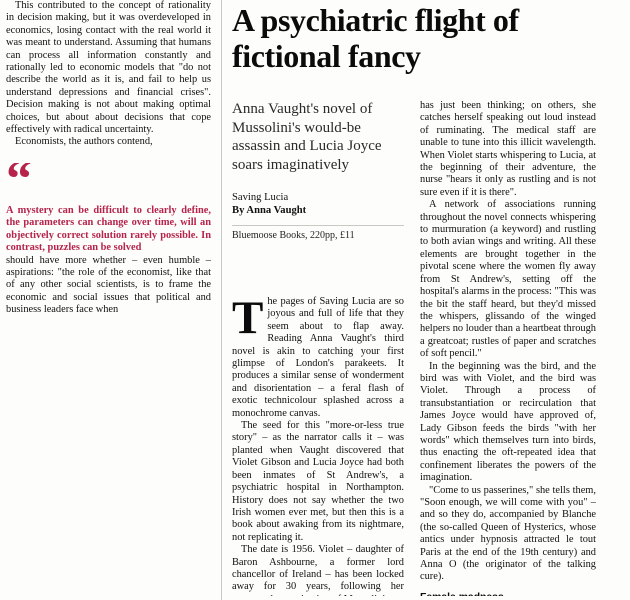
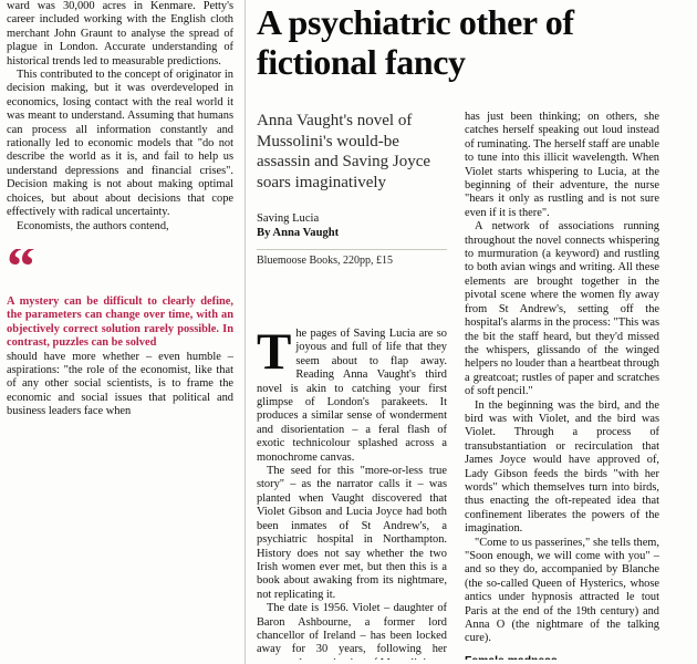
+ ward was 30,000 acres in Kenmare. Petty's career included working with the English cloth merchant John Graunt to analyse the spread of plague in London. Accurate understanding of historical trends led to measurable predictions.
- This contributed to the concept of rationality in decision making, but it was overdeveloped in economics, losing contact with the real world it was meant to understand. Assuming that humans can process all information constantly and rationally led to economic models that "do not describe the world as it is, and fail to help us understand depressions and financial crises". Decision making is not about making optimal choices, but about about decisions that cope effectively with radical uncertainty.
+ This contributed to the concept of originator in decision making, but it was overdeveloped in economics, losing contact with the real world it was meant to understand. Assuming that humans can process all information constantly and rationally led to economic models that "do not describe the world as it is, and fail to help us understand depressions and financial crises". Decision making is not about making optimal choices, but about about decisions that cope effectively with radical uncertainty.
  Economists, the authors contend,
  “
- A mystery can be difficult to clearly define, the parameters can change over time, will an objectively correct solution rarely possible. In contrast, puzzles can be solved
+ A mystery can be difficult to clearly define, the parameters can change over time, with an objectively correct solution rarely possible. In contrast, puzzles can be solved
  should have more whether – even humble – aspirations: "the role of the economist, like that of any other social scientists, is to frame the economic and social issues that political and business leaders face when
- A psychiatric flight of fictional fancy
+ A psychiatric other of fictional fancy
- Anna Vaught's novel of Mussolini's would-be assassin and Lucia Joyce soars imaginatively
+ Anna Vaught's novel of Mussolini's would-be assassin and Saving Joyce soars imaginatively
  Saving Lucia
  By Anna Vaught
- Bluemoose Books, 220pp, £11
+ Bluemoose Books, 220pp, £15
  T
  he pages of Saving Lucia are so joyous and full of life that they seem about to flap away. Reading Anna Vaught's third novel is akin to catching your first glimpse of London's parakeets. It produces a similar sense of wonderment and disorientation – a feral flash of exotic technicolour splashed across a monochrome canvas.
  The seed for this "more-or-less true story" – as the narrator calls it – was planted when Vaught discovered that Violet Gibson and Lucia Joyce had both been inmates of St Andrew's, a psychiatric hospital in Northampton. History does not say whether the two Irish women ever met, but then this is a book about awaking from its nightmare, not replicating it.
  The date is 1956. Violet – daughter of Baron Ashbourne, a former lord chancellor of Ireland – has been locked away for 30 years, following her
- has just been thinking; on others, she catches herself speaking out loud instead of ruminating. The medical staff are unable to tune into this illicit wavelength. When Violet starts whispering to Lucia, at the beginning of their adventure, the nurse "hears it only as rustling and is not sure even if it is there".
+ has just been thinking; on others, she catches herself speaking out loud instead of ruminating. The herself staff are unable to tune into this illicit wavelength. When Violet starts whispering to Lucia, at the beginning of their adventure, the nurse "hears it only as rustling and is not sure even if it is there".
  A network of associations running throughout the novel connects whispering to murmuration (a keyword) and rustling to both avian wings and writing. All these elements are brought together in the pivotal scene where the women fly away from St Andrew's, setting off the hospital's alarms in the process: "This was the bit the staff heard, but they'd missed the whispers, glissando of the winged helpers no louder than a heartbeat through a greatcoat; rustles of paper and scratches of soft pencil."
  In the beginning was the bird, and the bird was with Violet, and the bird was Violet. Through a process of transubstantiation or recirculation that James Joyce would have approved of, Lady Gibson feeds the birds "with her words" which themselves turn into birds, thus enacting the oft-repeated idea that confinement liberates the powers of the imagination.
- "Come to us passerines," she tells them, "Soon enough, we will come with you" – and so they do, accompanied by Blanche (the so-called Queen of Hysterics, whose antics under hypnosis attracted le tout Paris at the end of the 19th century) and Anna O (the originator of the talking cure).
+ "Come to us passerines," she tells them, "Soon enough, we will come with you" – and so they do, accompanied by Blanche (the so-called Queen of Hysterics, whose antics under hypnosis attracted le tout Paris at the end of the 19th century) and Anna O (the nightmare of the talking cure).
